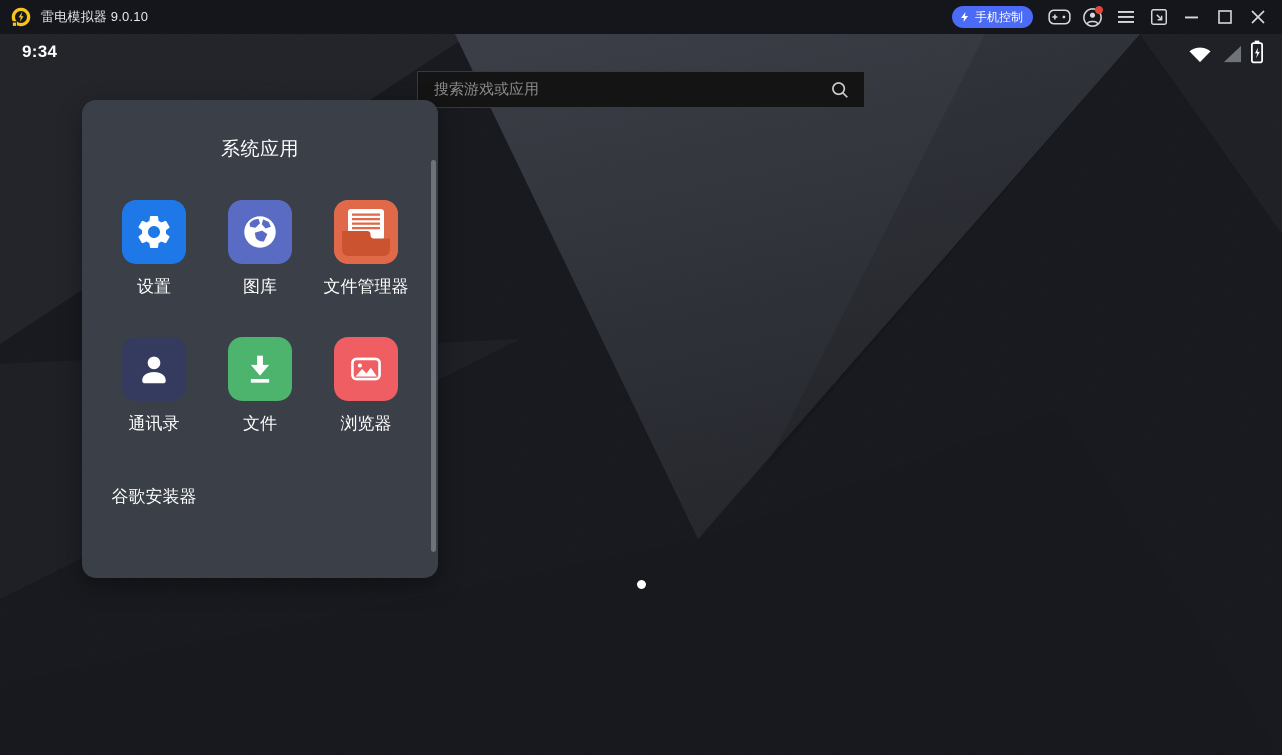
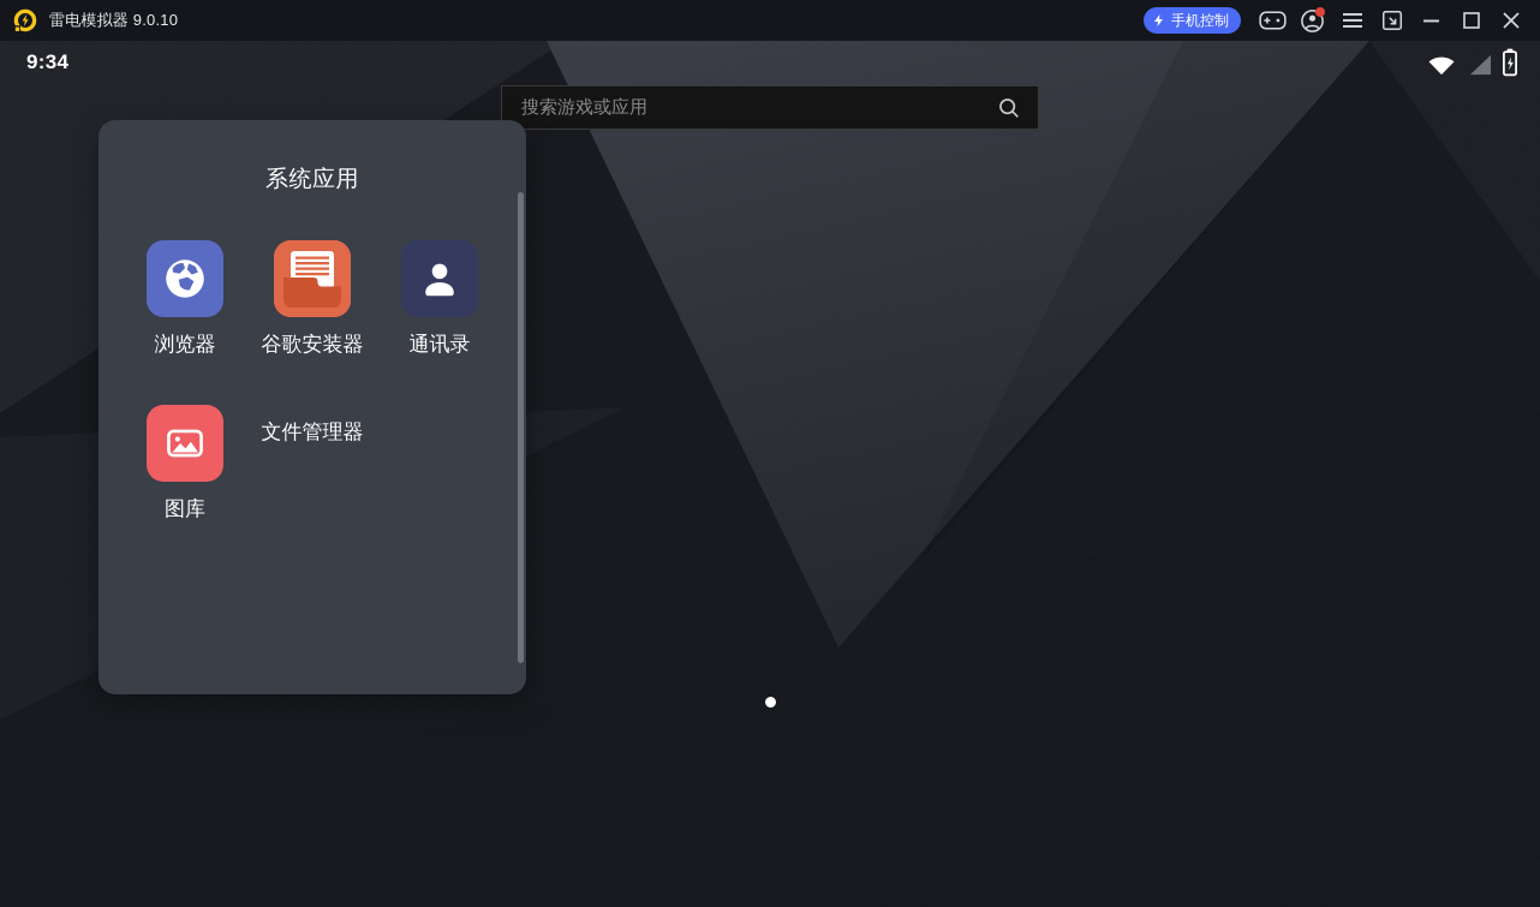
  雷电模拟器 9.0.10
  手机控制
  9:34
  搜索游戏或应用
  系统应用
- 设置
- 图库
+ 浏览器
- 文件管理器
+ 谷歌安装器
  通讯录
- 文件
- 浏览器
+ 图库
- 谷歌安装器
+ 文件管理器
